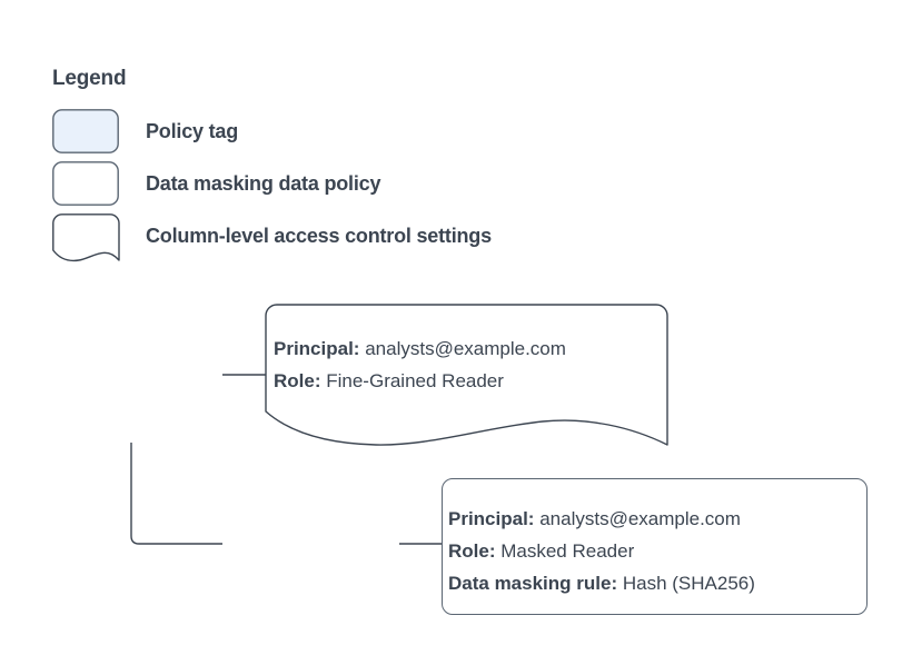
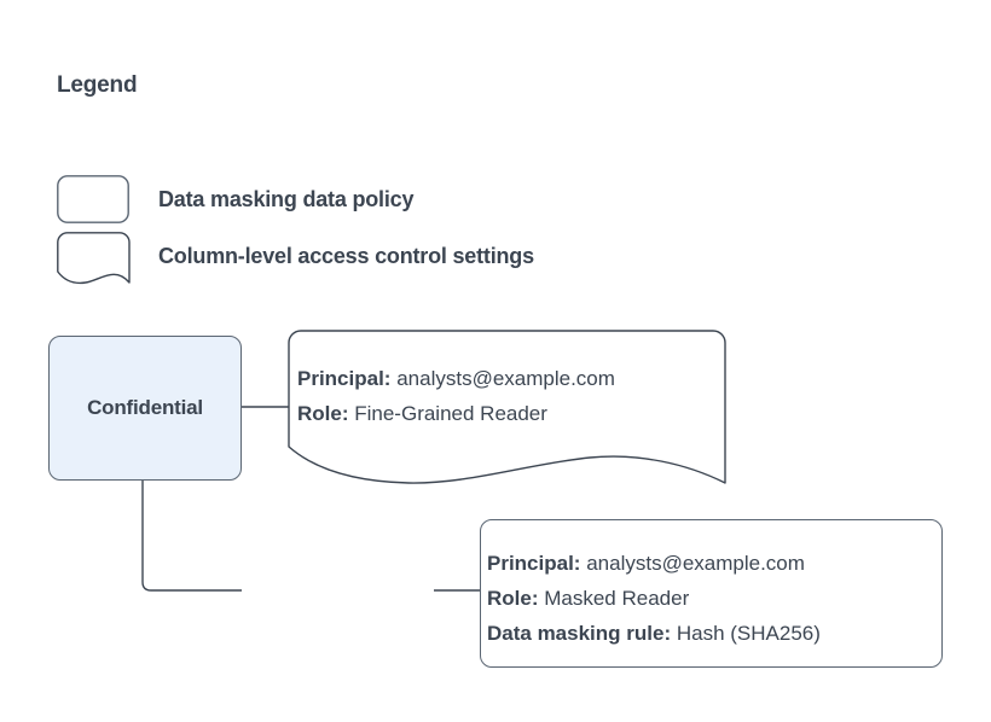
  Legend
- Policy tag
  Data masking data policy
  Column-level access control settings
  Principal: analysts@example.com
  Role: Fine-Grained Reader
  Principal: analysts@example.com
  Role: Masked Reader
  Data masking rule: Hash (SHA256)
+ Confidential
